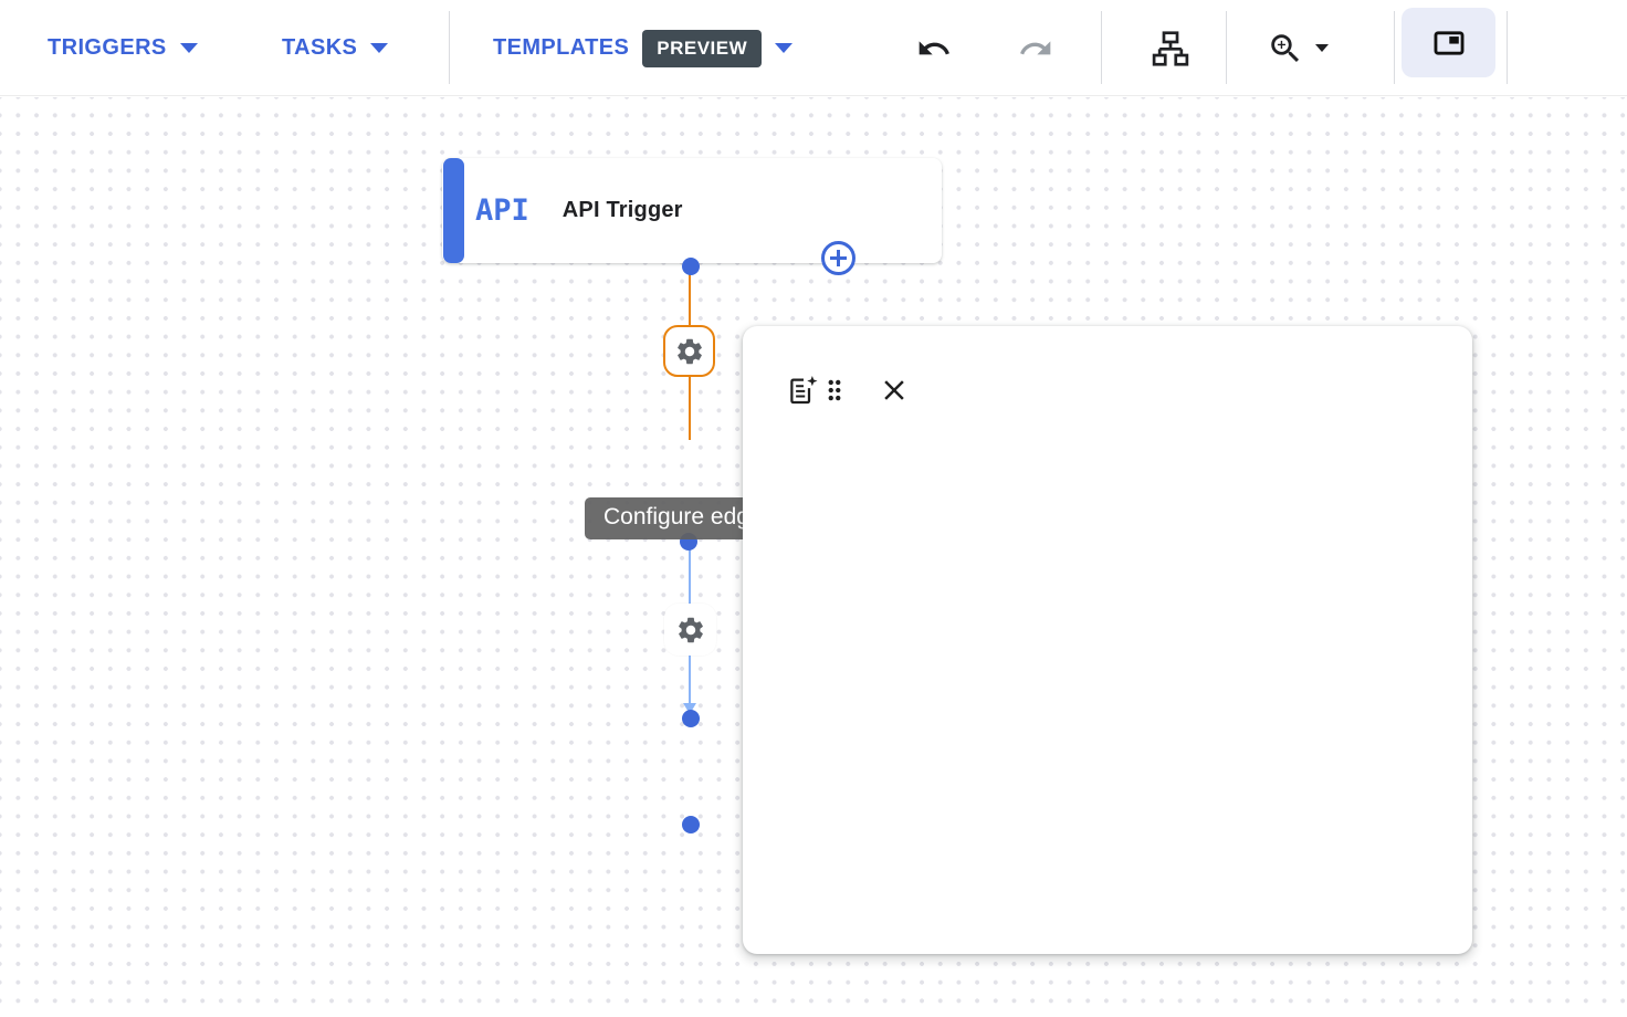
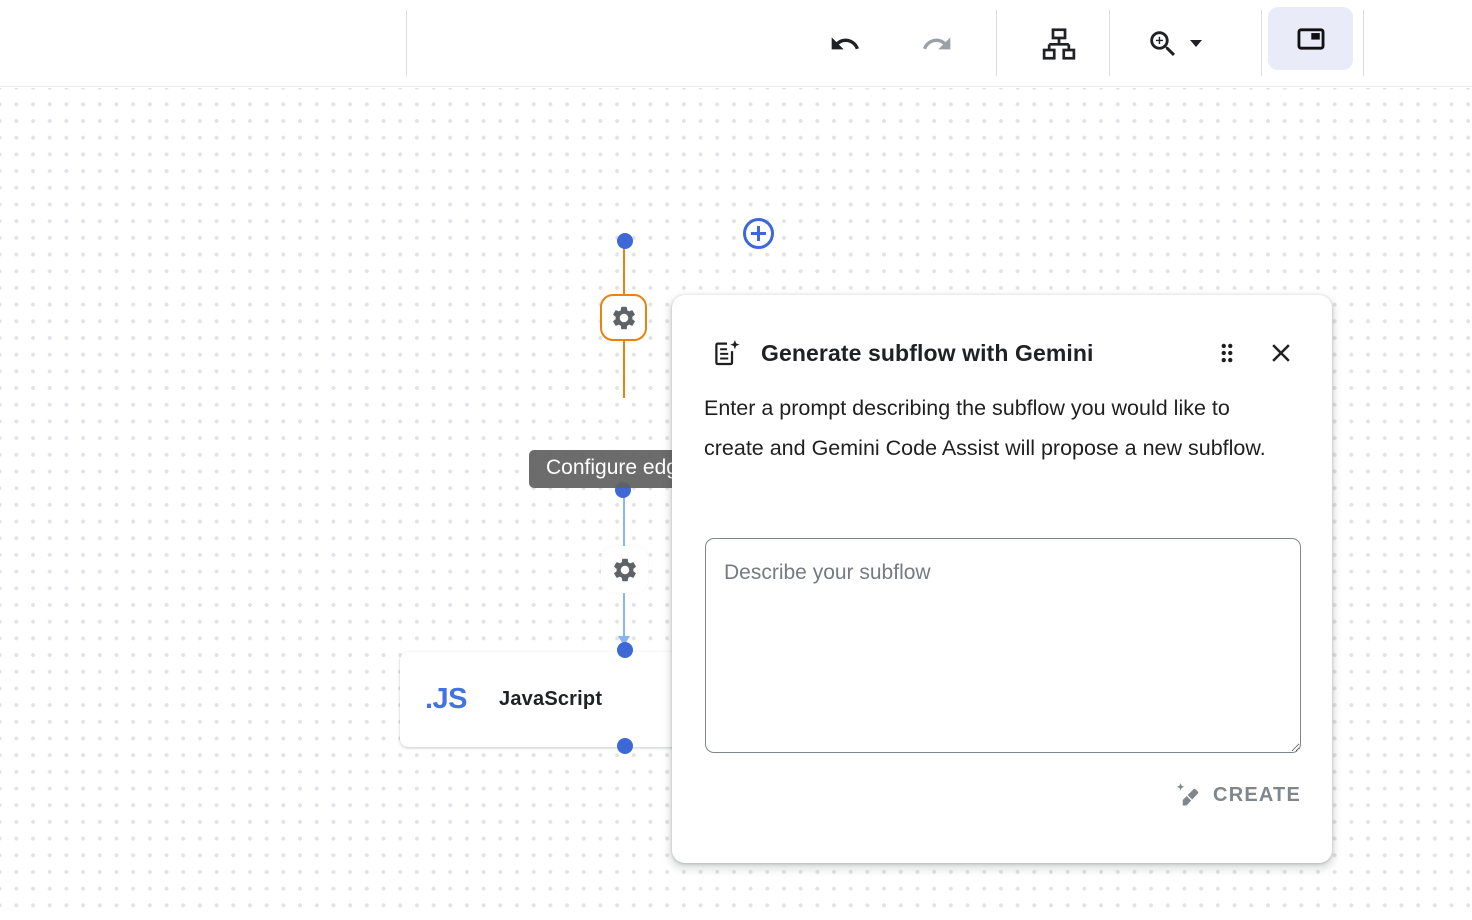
- TRIGGERS
- TASKS
- TEMPLATES
- PREVIEW
- API
- API Trigger
  Configure ed
+ .JS
+ JavaScript
+ Generate subflow with Gemini
+ Enter a prompt describing the subflow you would like to create and Gemini Code Assist will propose a new subflow.
+ Describe your subflow
+ CREATE
